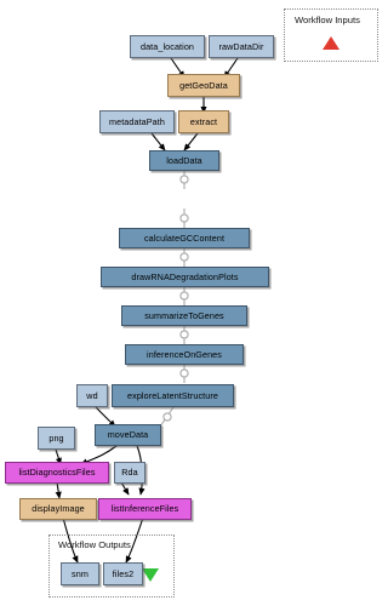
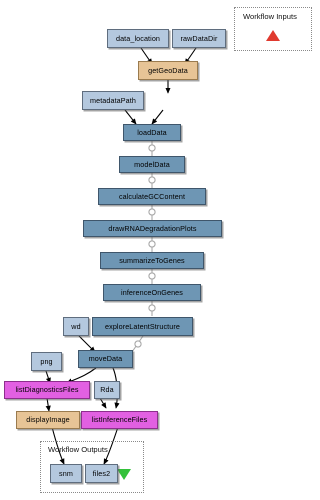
  Workflow Inputs
  Workflow Outputs
  data_location
  rawDataDir
  getGeoData
  metadataPath
- extract
  loadData
+ modelData
  calculateGCContent
  drawRNADegradationPlots
  summarizeToGenes
  inferenceOnGenes
  wd
  exploreLatentStructure
  png
  moveData
  listDiagnosticsFiles
  Rda
  displayImage
  listInferenceFiles
  snm
  files2
